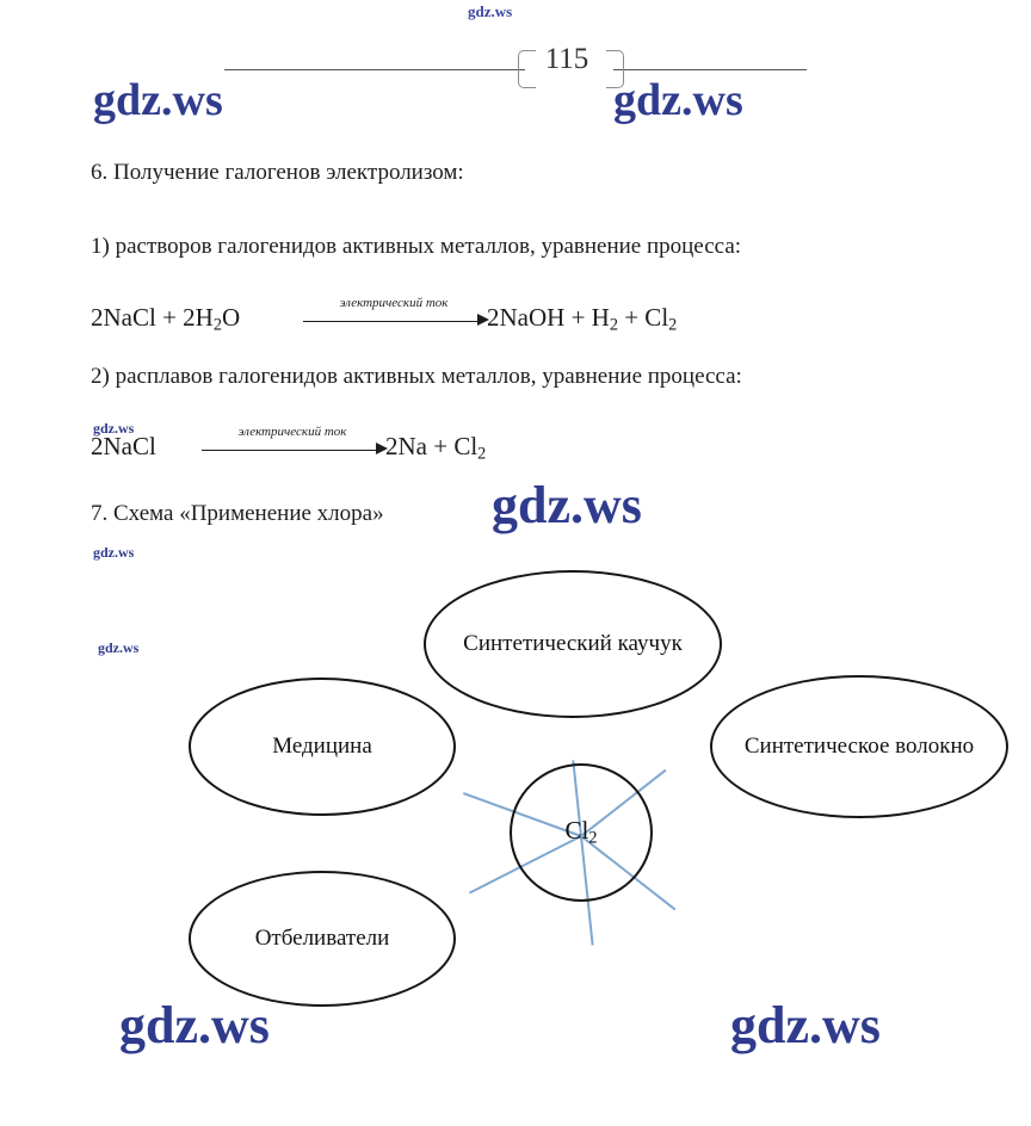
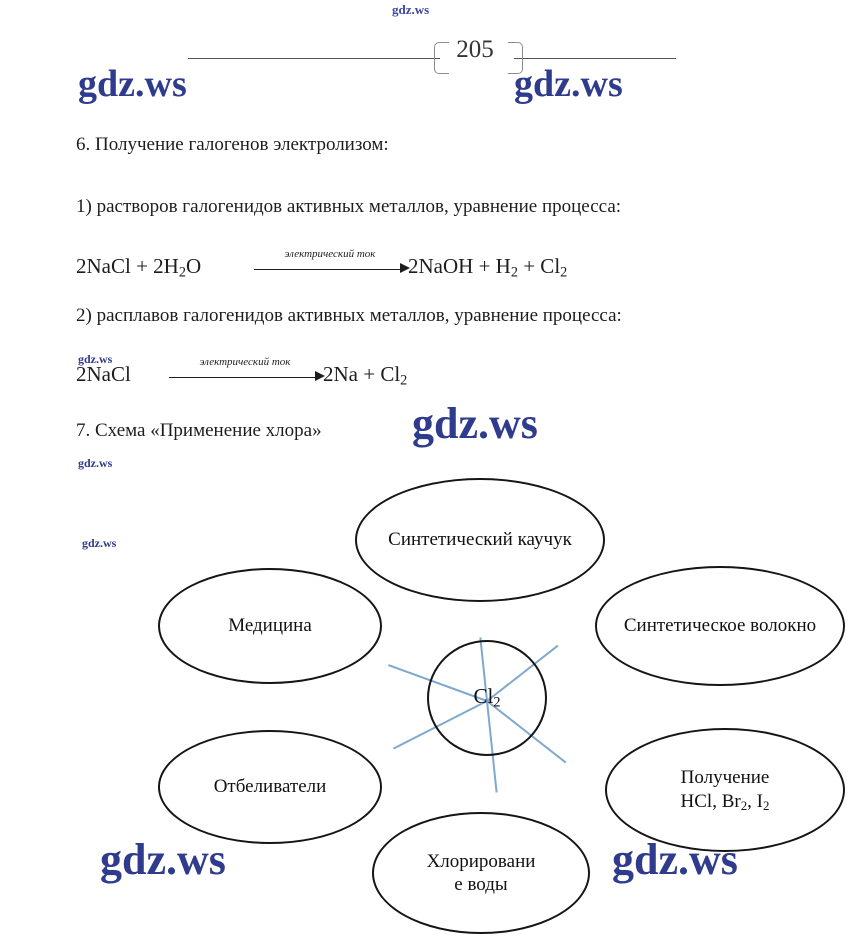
  gdz.ws
  gdz.ws
  gdz.ws
  gdz.ws
  gdz.ws
  gdz.ws
  gdz.ws
  gdz.ws
  gdz.ws
- 115
+ 205
  6. Получение галогенов электролизом:
  1) растворов галогенидов активных металлов, уравнение процесса:
  2NaCl + 2H2O
  электрический ток
  2NaOH + H2 + Cl2
  2) расплавов галогенидов активных металлов, уравнение процесса:
  2NaCl
  электрический ток
  2Na + Cl2
  7. Схема «Применение хлора»
  Cl2
  Синтетический каучук
  Синтетическое волокно
  Медицина
  Отбеливатели
+ Получение
+ HCl, Br2, I2
+ Хлорировани
+ е воды
